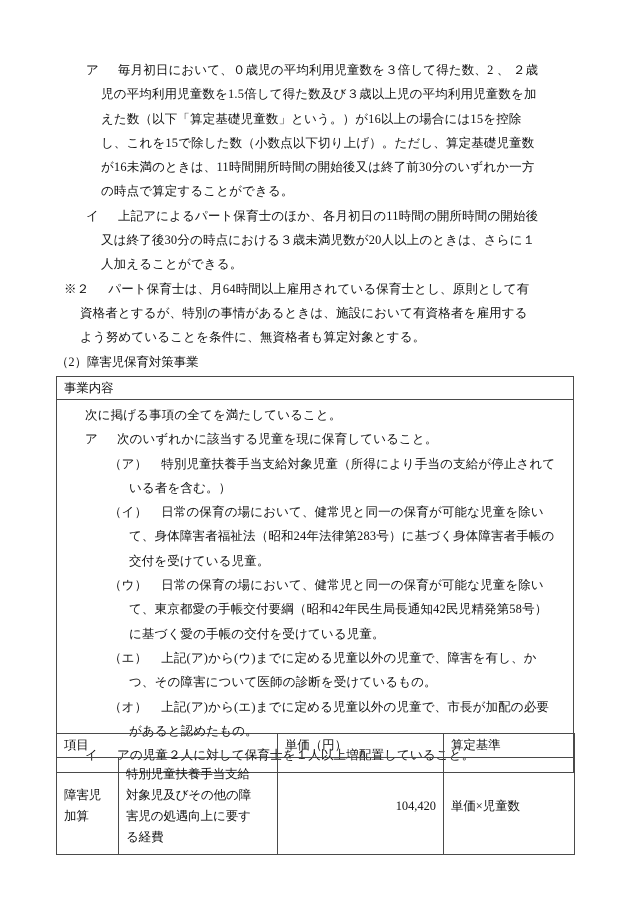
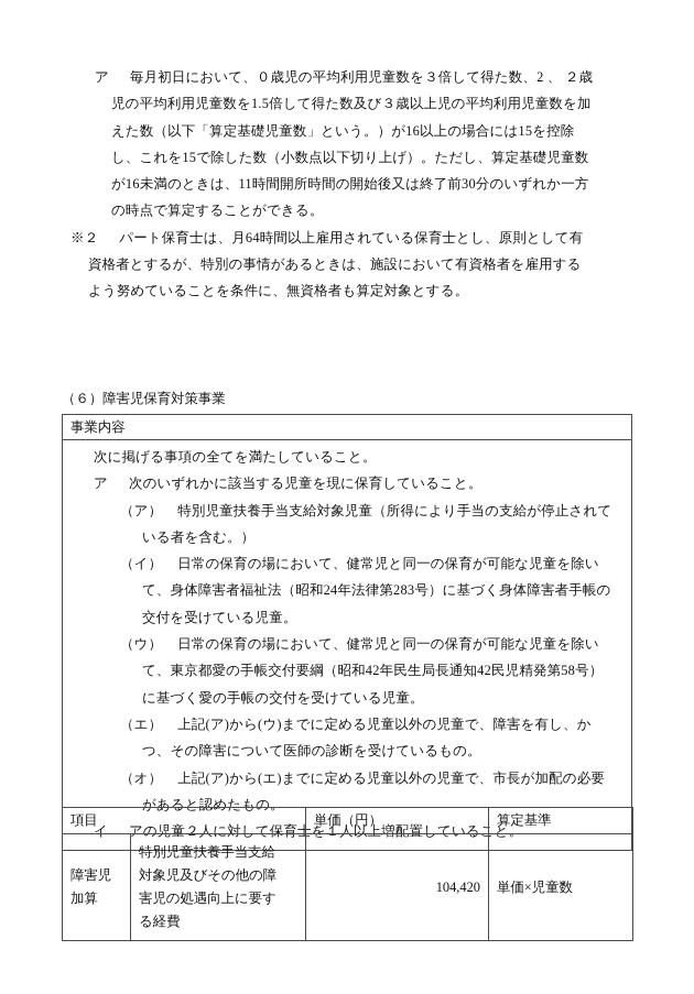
  ア 毎月初日において、０歳児の平均利用児童数を３倍して得た数、2 、 ２歳
  児の平均利用児童数を1.5倍して得た数及び３歳以上児の平均利用児童数を加
  えた数（以下「算定基礎児童数」という。）が16以上の場合には15を控除
  し、これを15で除した数（小数点以下切り上げ）。ただし、算定基礎児童数
  が16未満のときは、11時間開所時間の開始後又は終了前30分のいずれか一方
  の時点で算定することができる。
- イ 上記アによるパート保育士のほか、各月初日の11時間の開所時間の開始後
- 又は終了後30分の時点における３歳未満児数が20人以上のときは、さらに１
- 人加えることができる。
  ※２ パート保育士は、月64時間以上雇用されている保育士とし、原則として有
  資格者とするが、特別の事情があるときは、施設において有資格者を雇用する
  よう努めていることを条件に、無資格者も算定対象とする。
- （2）障害児保育対策事業
+ （６）障害児保育対策事業
  事業内容
  次に掲げる事項の全てを満たしていること。 ア 次のいずれかに該当する児童を現に保育していること。 （ア） 特別児童扶養手当支給対象児童（所得により手当の支給が停止されて いる者を含む。） （イ） 日常の保育の場において、健常児と同一の保育が可能な児童を除い て、身体障害者福祉法（昭和24年法律第283号）に基づく身体障害者手帳の 交付を受けている児童。 （ウ） 日常の保育の場において、健常児と同一の保育が可能な児童を除い て、東京都愛の手帳交付要綱（昭和42年民生局長通知42民児精発第58号） に基づく愛の手帳の交付を受けている児童。 （エ） 上記(ア)から(ウ)までに定める児童以外の児童で、障害を有し、か つ、その障害について医師の診断を受けているもの。 （オ） 上記(ア)から(エ)までに定める児童以外の児童で、市長が加配の必要 があると認めたもの。 イ アの児童２人に対して保育士を１人以上増配置していること。
  項目	単価（円）	算定基準
  障害児 加算	特別児童扶養手当支給 対象児及びその他の障 害児の処遇向上に要す る経費	104,420	単価×児童数
